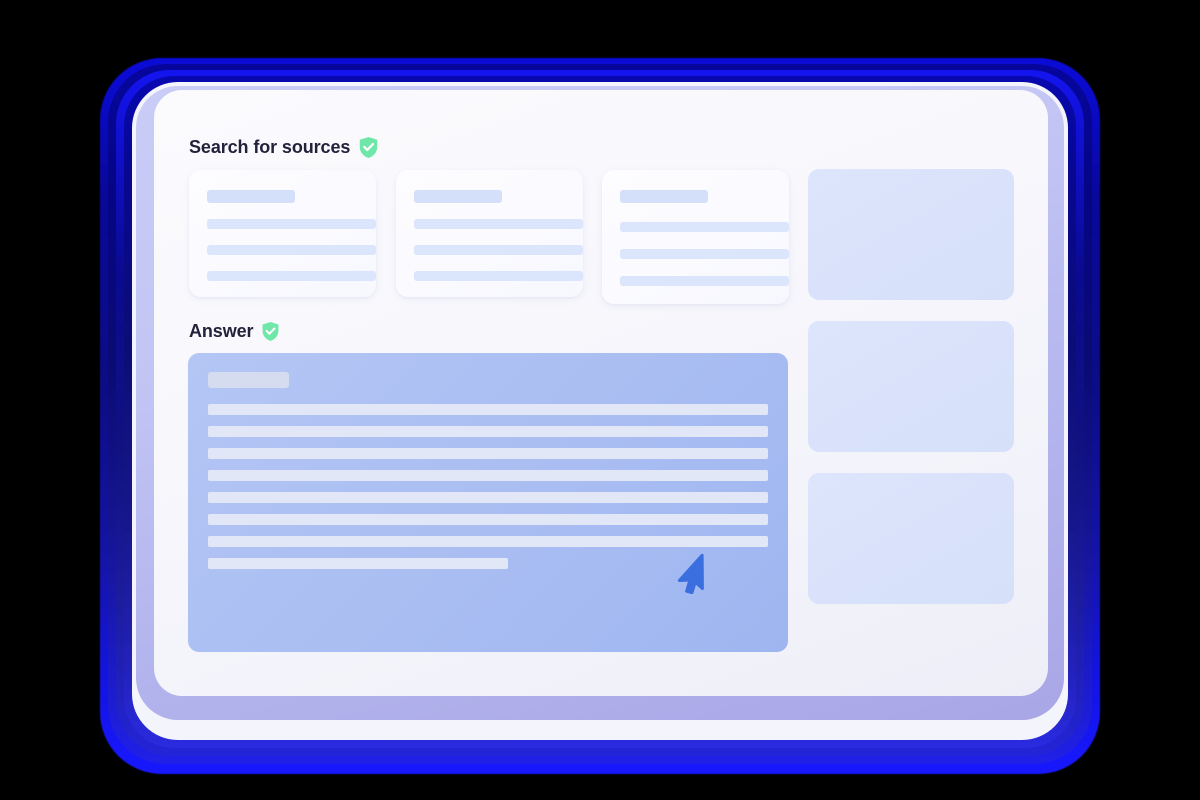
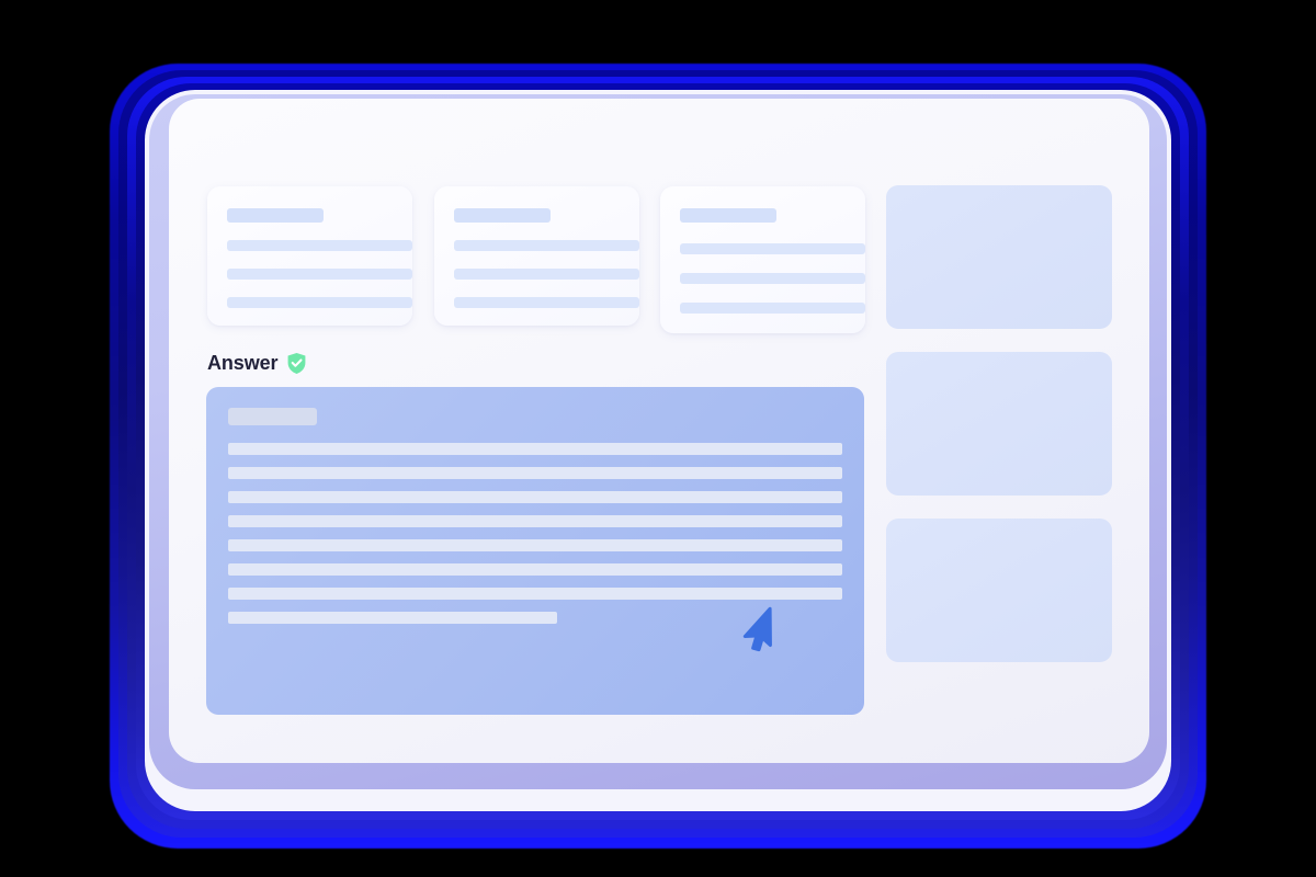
- Search for sources
  Answer
